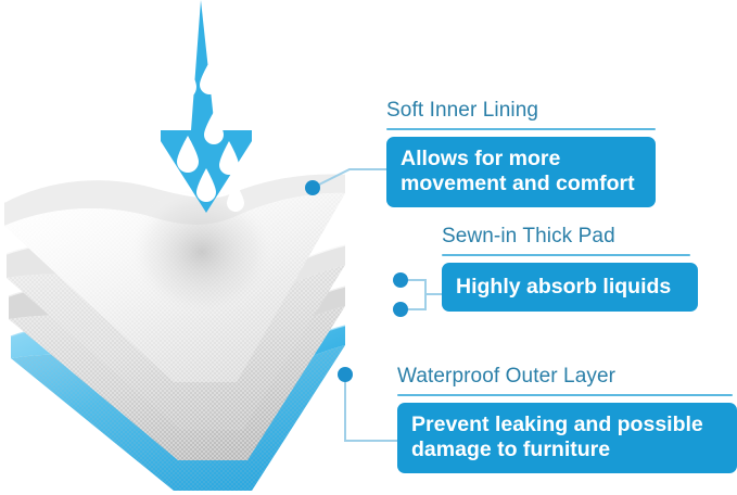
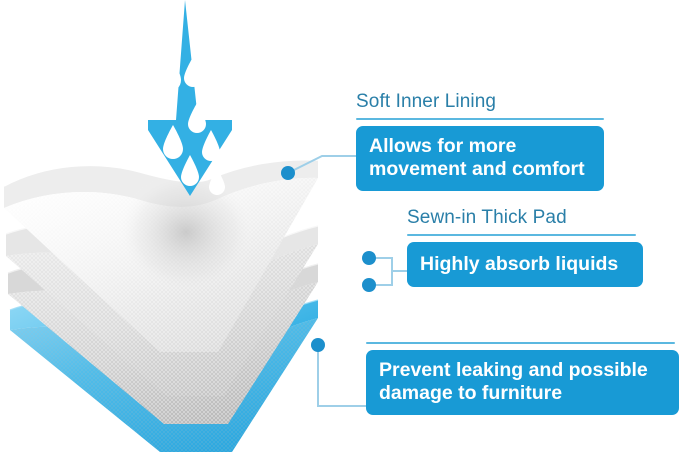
  Soft Inner Lining
  Allows for more
  movement and comfort
  Sewn-in Thick Pad
  Highly absorb liquids
- Waterproof Outer Layer
  Prevent leaking and possible
  damage to furniture
